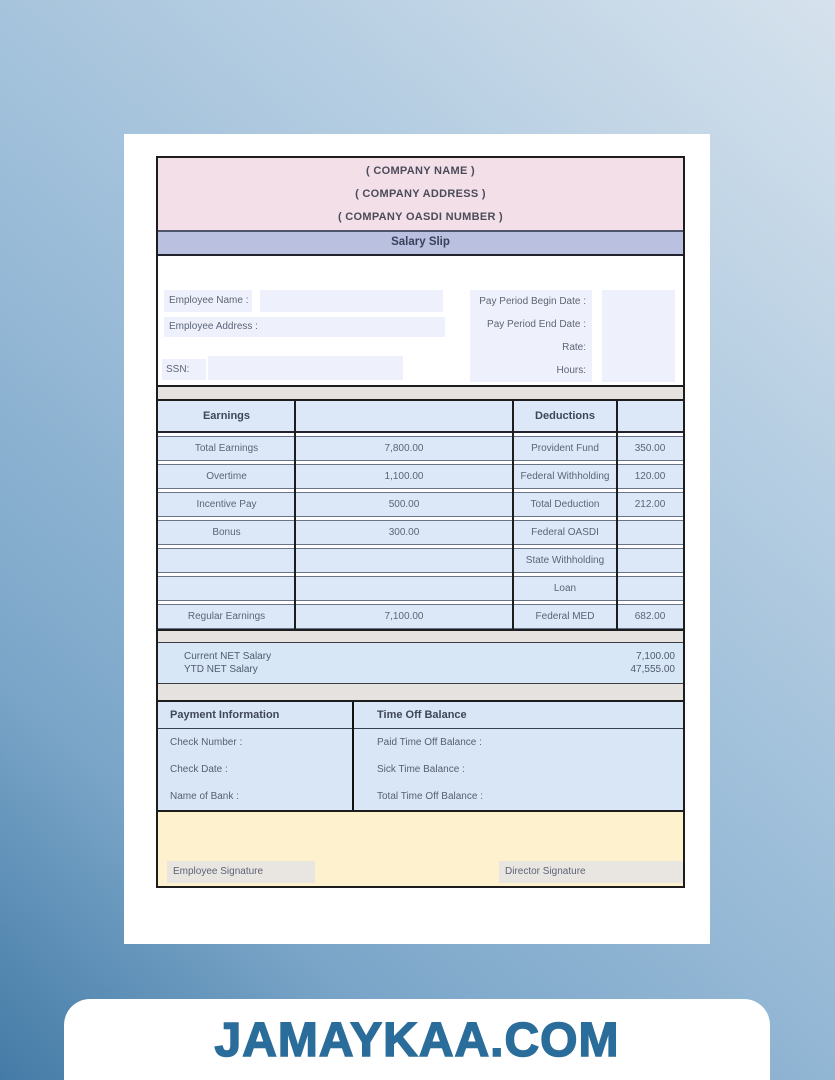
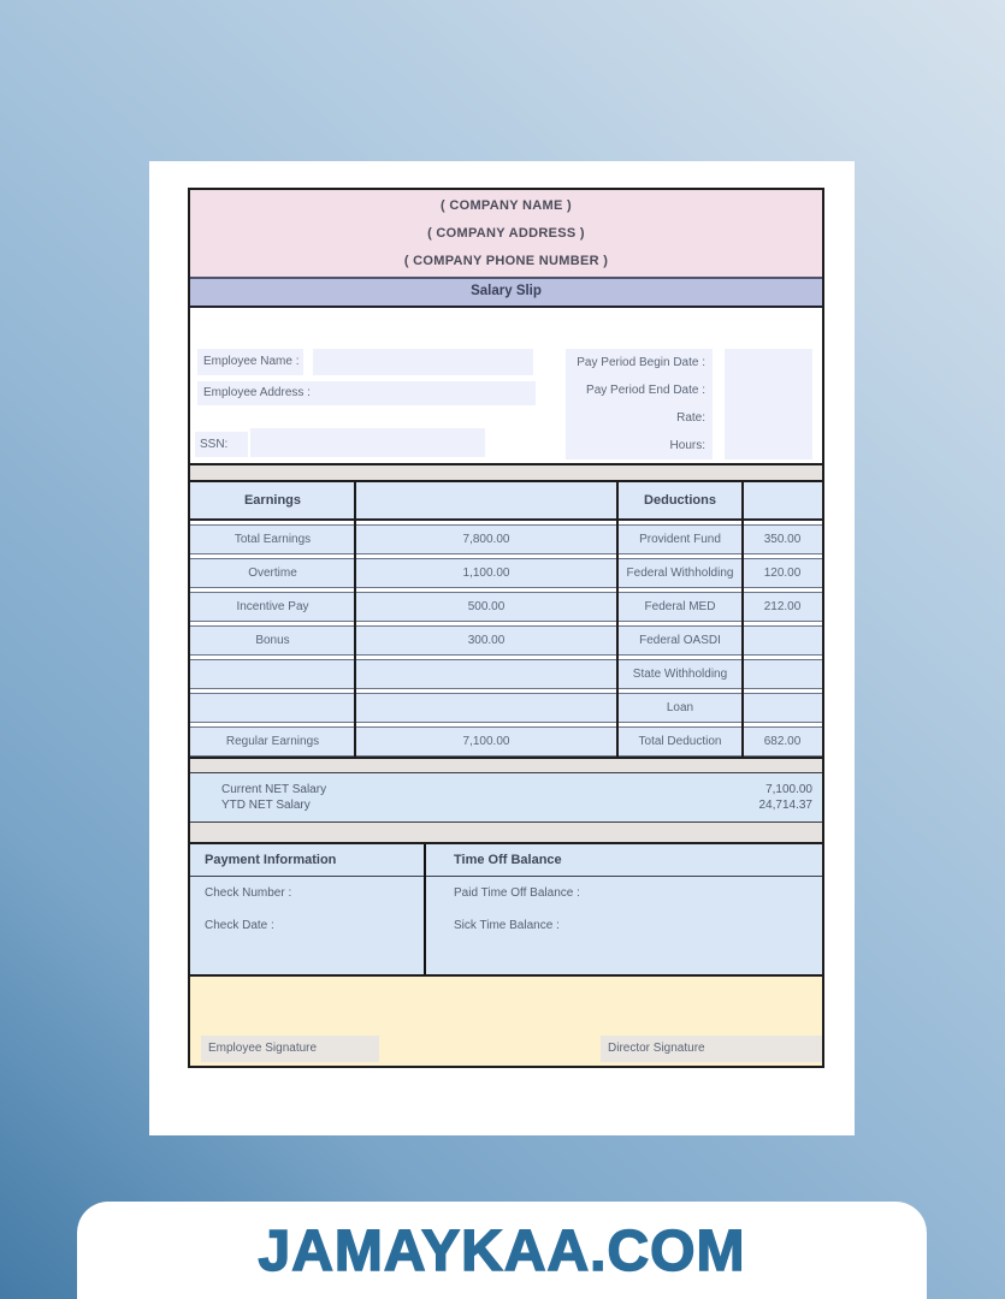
  ( COMPANY NAME )
  ( COMPANY ADDRESS )
- ( COMPANY OASDI NUMBER )
+ ( COMPANY PHONE NUMBER )
  Salary Slip
  Employee Name :
  Employee Address :
  SSN:
  Pay Period Begin Date :
  Pay Period End Date :
  Rate:
  Hours:
  Earnings
  Deductions
  Total Earnings
  7,800.00
  Provident Fund
  350.00
  Overtime
  1,100.00
  Federal Withholding
  120.00
  Incentive Pay
  500.00
- Total Deduction
+ Federal MED
  212.00
  Bonus
  300.00
  Federal OASDI
  State Withholding
  Loan
  Regular Earnings
  7,100.00
- Federal MED
+ Total Deduction
  682.00
  Current NET Salary
  7,100.00
  YTD NET Salary
- 47,555.00
+ 24,714.37
  Payment Information
  Time Off Balance
  Check Number :
  Paid Time Off Balance :
  Check Date :
  Sick Time Balance :
- Name of Bank :
- Total Time Off Balance :
  Employee Signature
  Director Signature
  JAMAYKAA.COM
